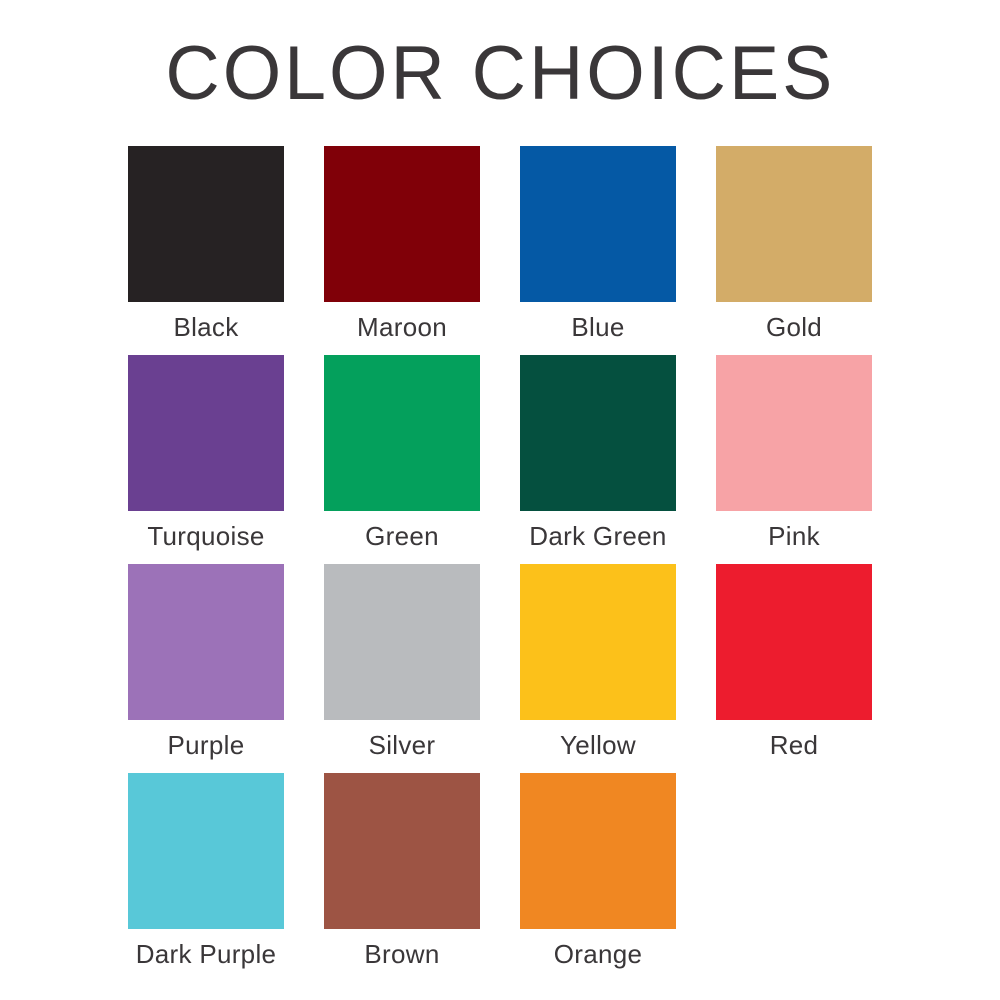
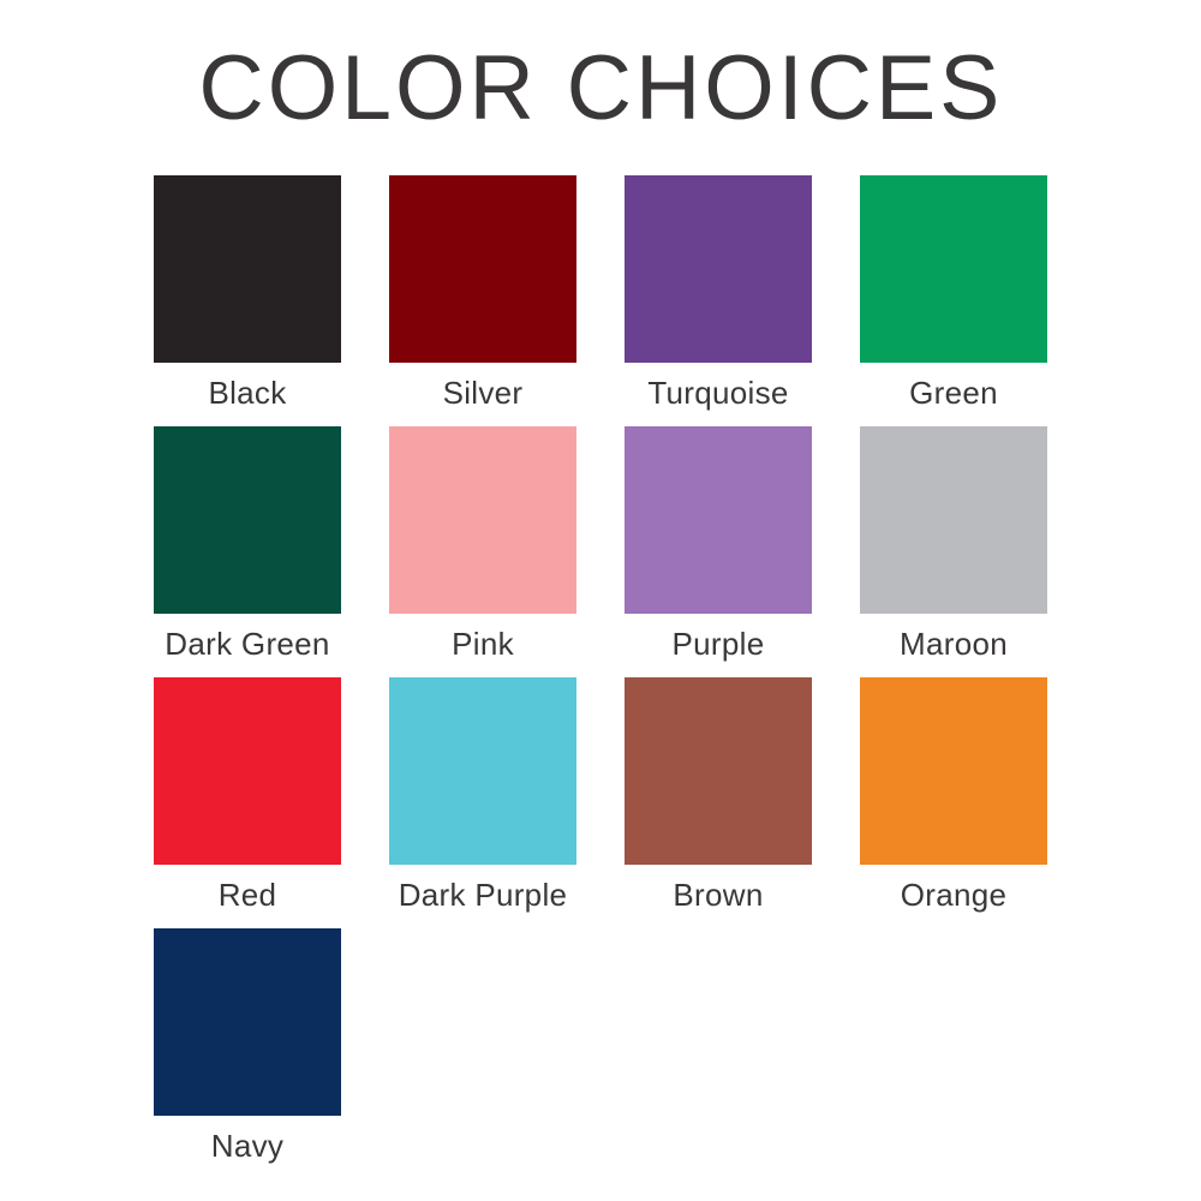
  COLOR CHOICES
  Black
- Maroon
+ Silver
- Blue
- Gold
  Turquoise
  Green
  Dark Green
  Pink
  Purple
- Silver
+ Maroon
- Yellow
  Red
  Dark Purple
  Brown
  Orange
+ Navy
